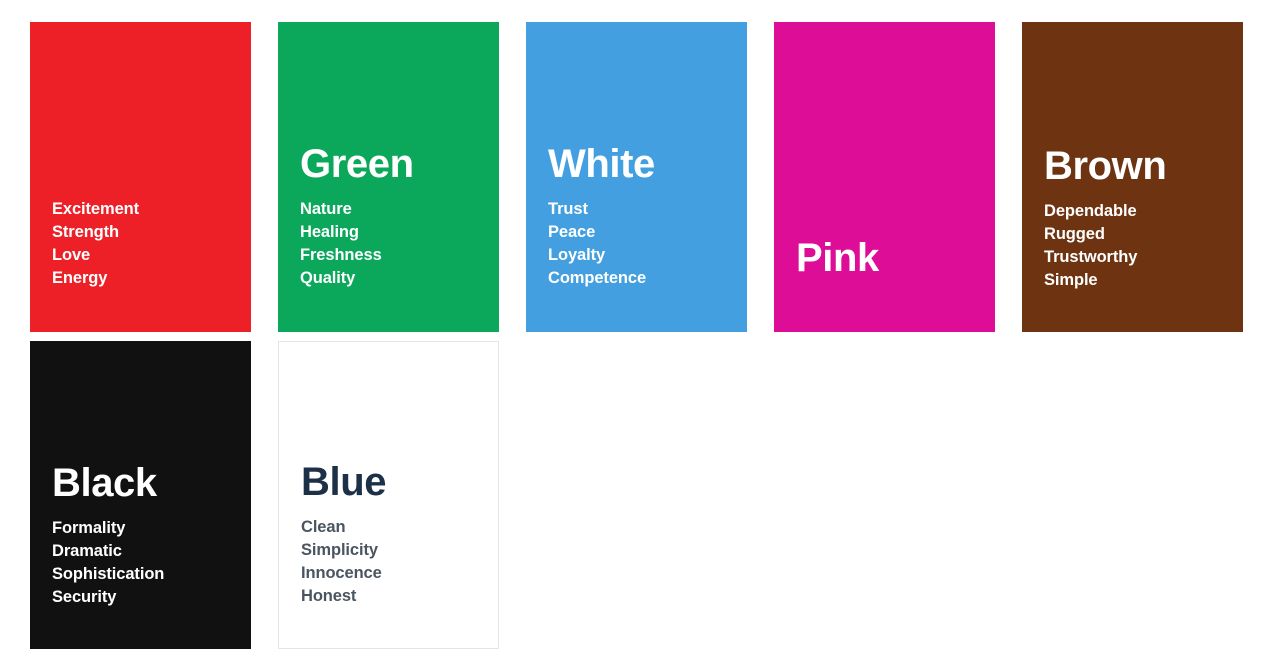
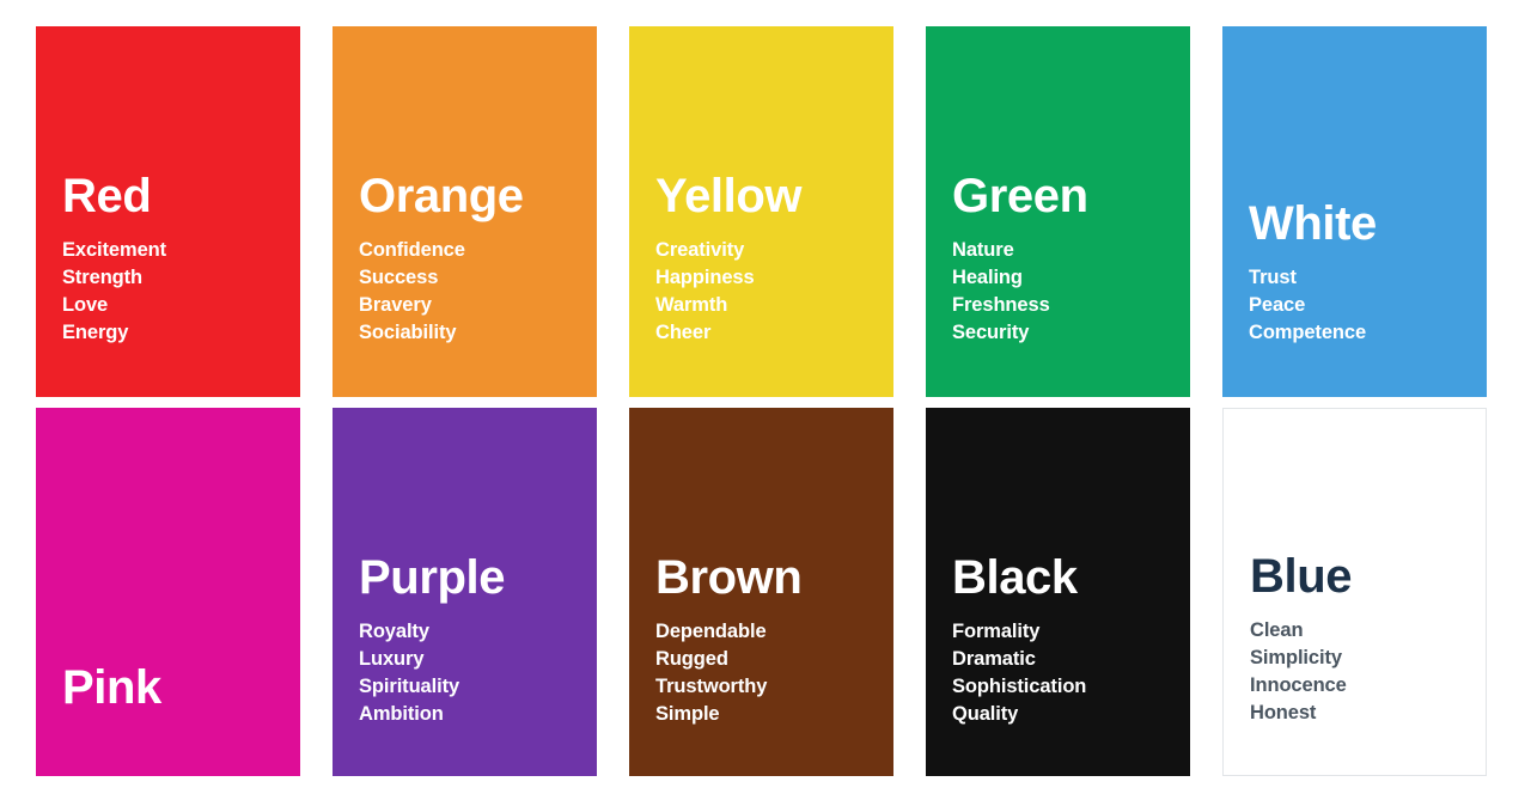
+ Red
  Excitement
  Strength
  Love
  Energy
+ Orange
+ Confidence
+ Success
+ Bravery
+ Sociability
+ Yellow
+ Creativity
+ Happiness
+ Warmth
+ Cheer
  Green
  Nature
  Healing
  Freshness
- Quality
+ Security
  White
  Trust
  Peace
- Loyalty
  Competence
  Pink
+ Purple
+ Royalty
+ Luxury
+ Spirituality
+ Ambition
  Brown
  Dependable
  Rugged
  Trustworthy
  Simple
  Black
  Formality
  Dramatic
  Sophistication
- Security
+ Quality
  Blue
  Clean
  Simplicity
  Innocence
  Honest
